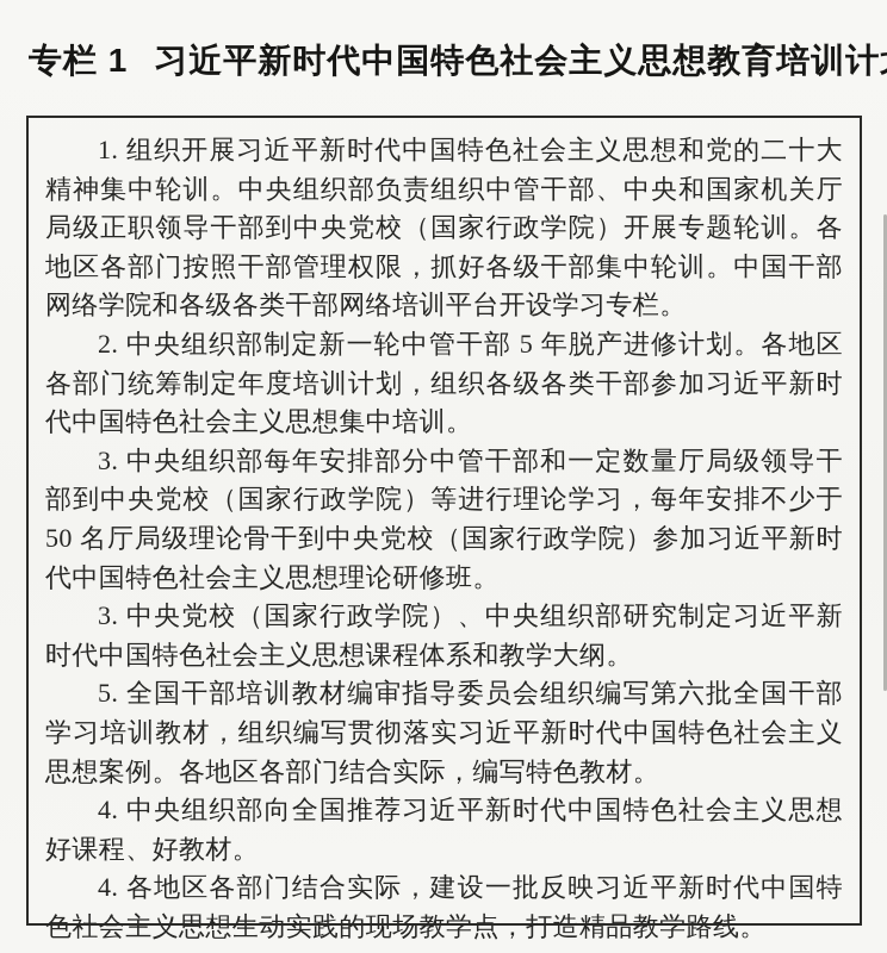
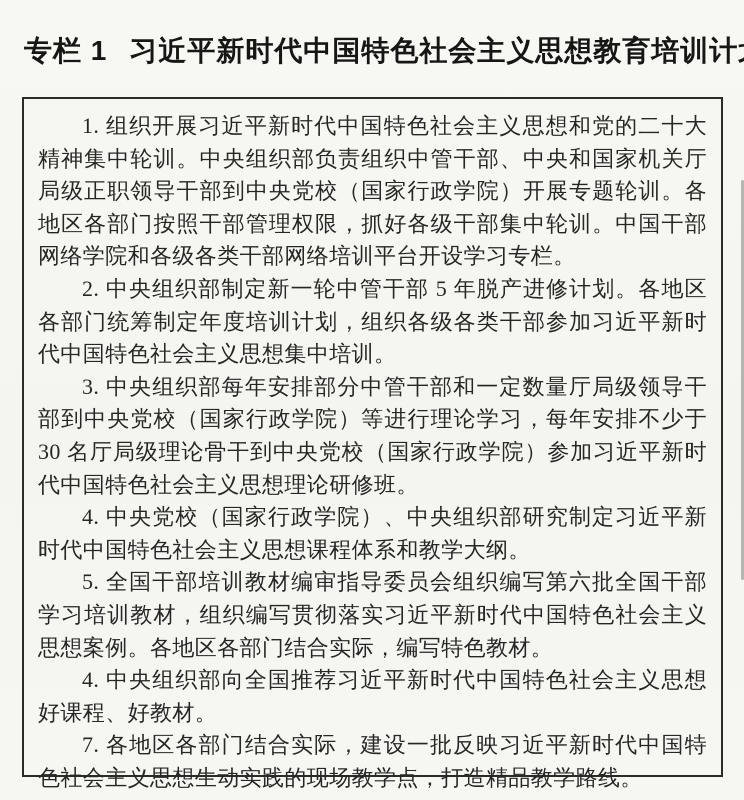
  专栏 1
  习近平新时代中国特色社会主义思想教育培训计
  1. 组织开展习近平新时代中国特色社会主义思想和党的二十大精神集中轮训。中央组织部负责组织中管干部、中央和国家机关厅局级正职领导干部到中央党校（国家行政学院）开展专题轮训。各地区各部门按照干部管理权限，抓好各级干部集中轮训。中国干部网络学院和各级各类干部网络培训平台开设学习专栏。
  2. 中央组织部制定新一轮中管干部 5 年脱产进修计划。各地区各部门统筹制定年度培训计划，组织各级各类干部参加习近平新时代中国特色社会主义思想集中培训。
- 3. 中央组织部每年安排部分中管干部和一定数量厅局级领导干部到中央党校（国家行政学院）等进行理论学习，每年安排不少于 50 名厅局级理论骨干到中央党校（国家行政学院）参加习近平新时代中国特色社会主义思想理论研修班。
+ 3. 中央组织部每年安排部分中管干部和一定数量厅局级领导干部到中央党校（国家行政学院）等进行理论学习，每年安排不少于 30 名厅局级理论骨干到中央党校（国家行政学院）参加习近平新时代中国特色社会主义思想理论研修班。
- 3. 中央党校（国家行政学院）、中央组织部研究制定习近平新时代中国特色社会主义思想课程体系和教学大纲。
+ 4. 中央党校（国家行政学院）、中央组织部研究制定习近平新时代中国特色社会主义思想课程体系和教学大纲。
  5. 全国干部培训教材编审指导委员会组织编写第六批全国干部学习培训教材，组织编写贯彻落实习近平新时代中国特色社会主义思想案例。各地区各部门结合实际，编写特色教材。
  4. 中央组织部向全国推荐习近平新时代中国特色社会主义思想好课程、好教材。
- 4. 各地区各部门结合实际，建设一批反映习近平新时代中国特色社会主义思想生动实践的现场教学点，打造精品教学路线。
+ 7. 各地区各部门结合实际，建设一批反映习近平新时代中国特色社会主义思想生动实践的现场教学点，打造精品教学路线。
